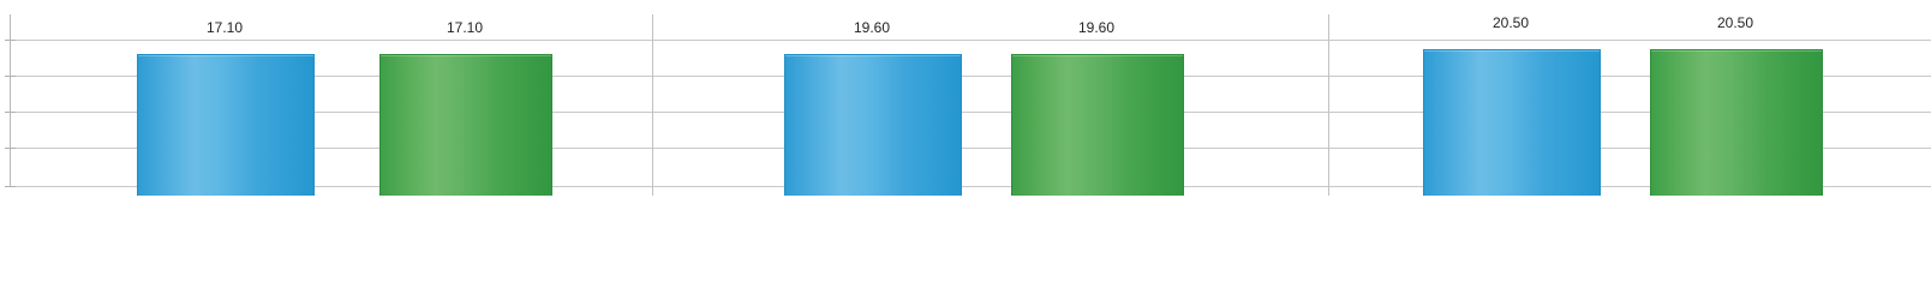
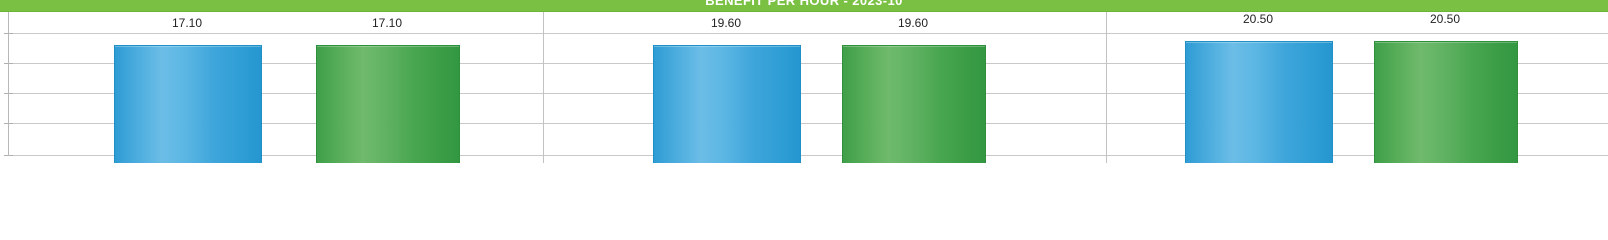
+ BENEFIT PER HOUR - 2023-10
  17.10
  17.10
  19.60
  19.60
  20.50
  20.50
